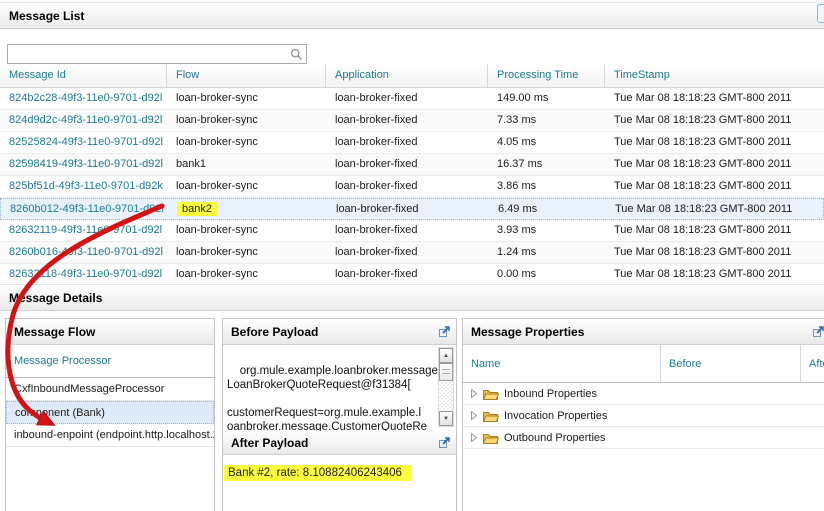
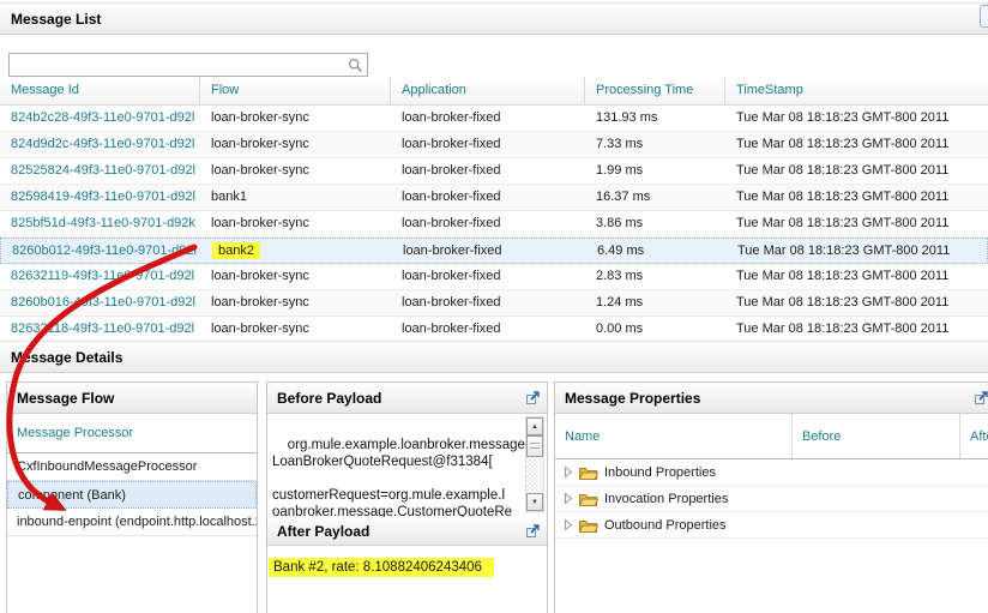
  Message List
  Message Id
  Flow
  Application
  Processing Time
  TimeStamp
  824b2c28-49f3-11e0-9701-d92l
  loan-broker-sync
  loan-broker-fixed
- 149.00 ms
+ 131.93 ms
  Tue Mar 08 18:18:23 GMT-800 2011
  824d9d2c-49f3-11e0-9701-d92l
  loan-broker-sync
  loan-broker-fixed
  7.33 ms
  Tue Mar 08 18:18:23 GMT-800 2011
  82525824-49f3-11e0-9701-d92l
  loan-broker-sync
  loan-broker-fixed
- 4.05 ms
+ 1.99 ms
  Tue Mar 08 18:18:23 GMT-800 2011
  82598419-49f3-11e0-9701-d92l
  bank1
  loan-broker-fixed
  16.37 ms
  Tue Mar 08 18:18:23 GMT-800 2011
  825bf51d-49f3-11e0-9701-d92k
  loan-broker-sync
  loan-broker-fixed
  3.86 ms
  Tue Mar 08 18:18:23 GMT-800 2011
  8260b012-49f3-11e0-9701-dl
  bank2
  loan-broker-fixed
  6.49 ms
  Tue Mar 08 18:18:23 GMT-800 2011
  82632119-49f3-11e9701-d92l
  loan-broker-sync
  loan-broker-fixed
- 3.93 ms
+ 2.83 ms
  Tue Mar 08 18:18:23 GMT-800 2011
  8260b016-f3-11e0-9701-d92l
  loan-broker-sync
  loan-broker-fixed
  1.24 ms
  Tue Mar 08 18:18:23 GMT-800 2011
  826318-49f3-11e0-9701-d92l
  loan-broker-sync
  loan-broker-fixed
  0.00 ms
  Tue Mar 08 18:18:23 GMT-800 2011
  Mssage Details
  Message Flow
  Message Processor
  CxfInboundMessageProcessor
  coponent (Bank)
  inbound-enpoint (endpoint.http.localhost.
  Before Payload
  org.mule.example.loanbroker.message
  LoanBrokerQuoteRequest@f31384[
  customerRequest=org.mule.example.l
  oanbroker.message.CustomerQuoteRe
  After Payload
  Bank #2, rate: 8.10882406243406
  Message Properties
  Name
  Before
  Inbound Properties
  Invocation Properties
  Outbound Properties
